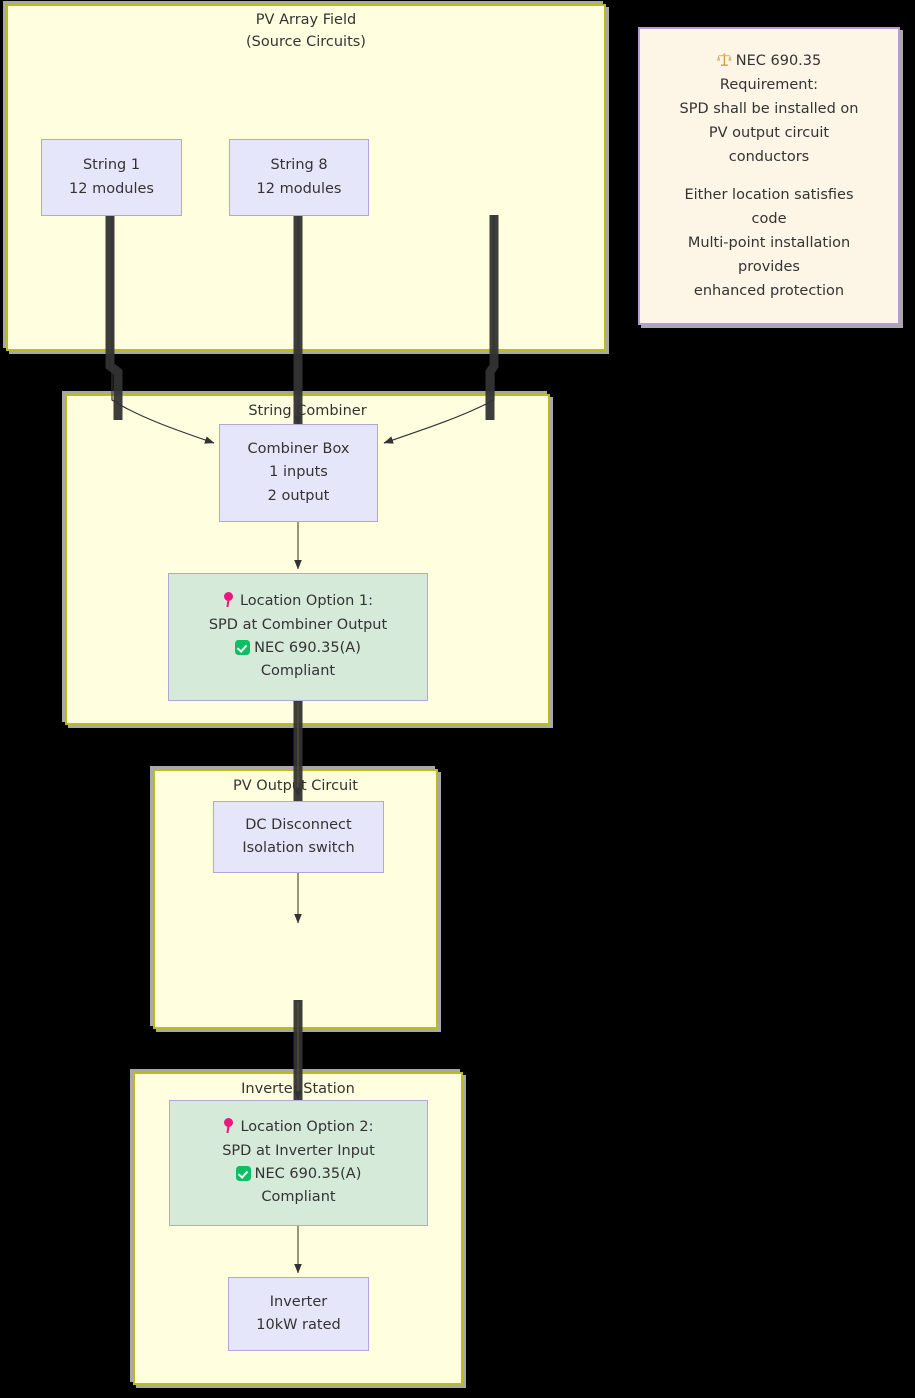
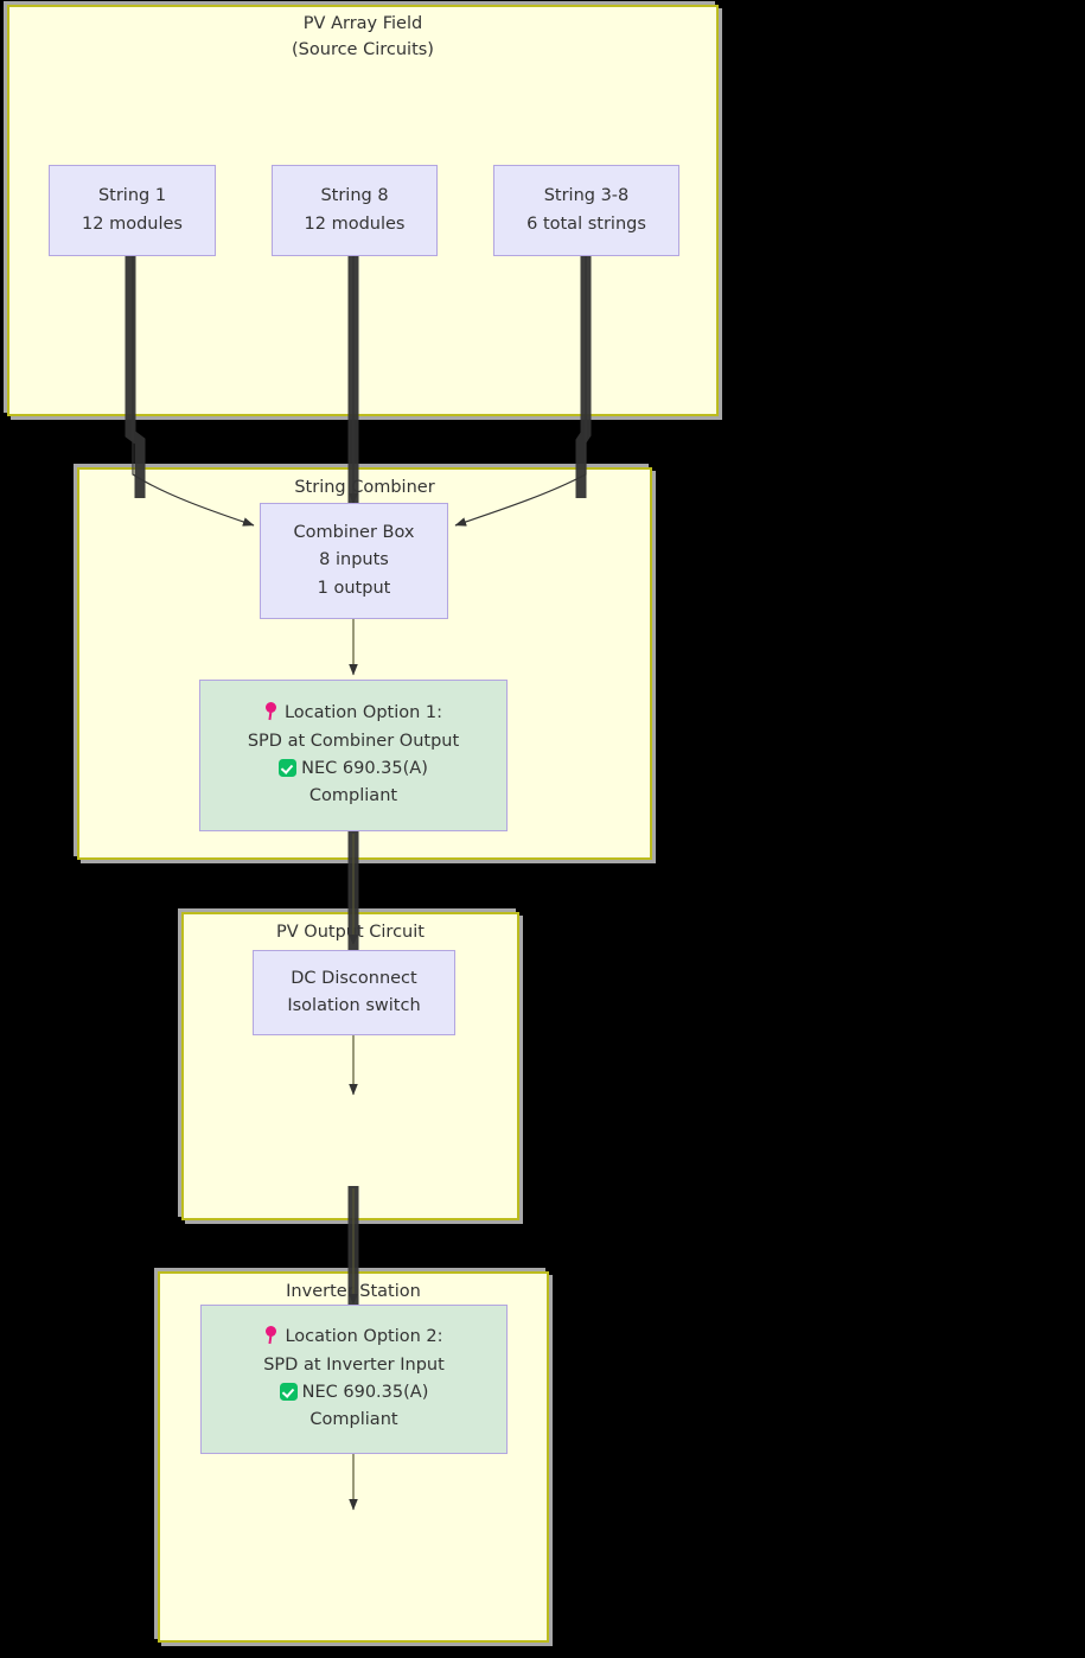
  PV Array Field
  (Source Circuits)
  String Combiner
  PV Output Circuit
  Inverter Station
  String 1
  12 modules
  String 8
  12 modules
+ String 3-8
+ 6 total strings
  Combiner Box
- 1 inputs
+ 8 inputs
- 2 output
+ 1 output
  Location Option 1:
  SPD at Combiner Output
  NEC 690.35(A)
  Compliant
  DC Disconnect
  Isolation switch
  Location Option 2:
  SPD at Inverter Input
  NEC 690.35(A)
  Compliant
- Inverter
- 10kW rated
- NEC 690.35
- Requirement:
- SPD shall be installed on
- PV output circuit
- conductors
- Either location satisfies
- code
- Multi-point installation
- provides
- enhanced protection
